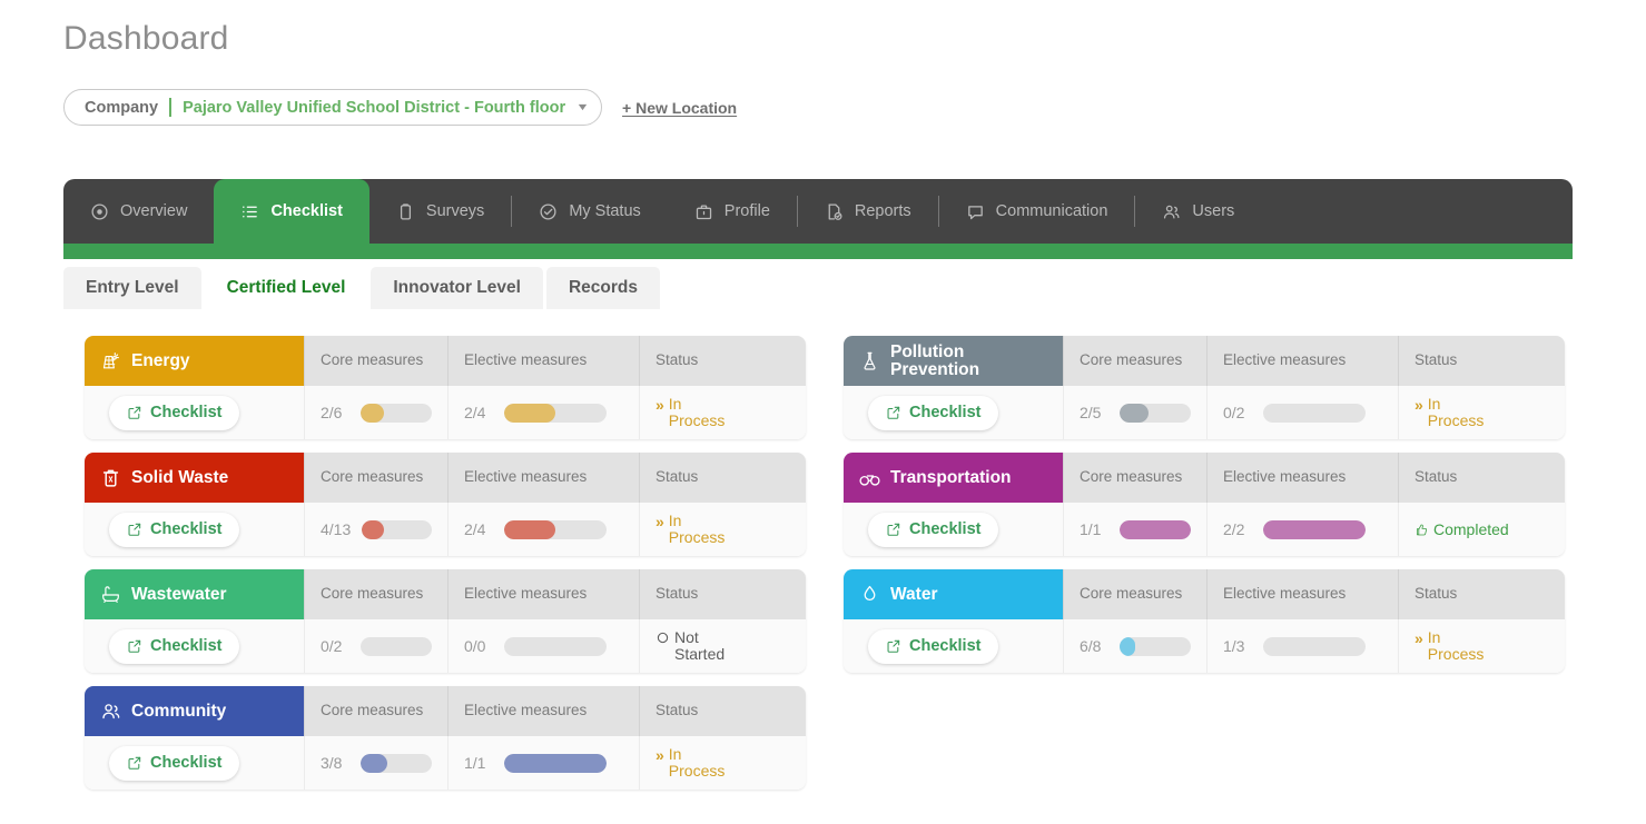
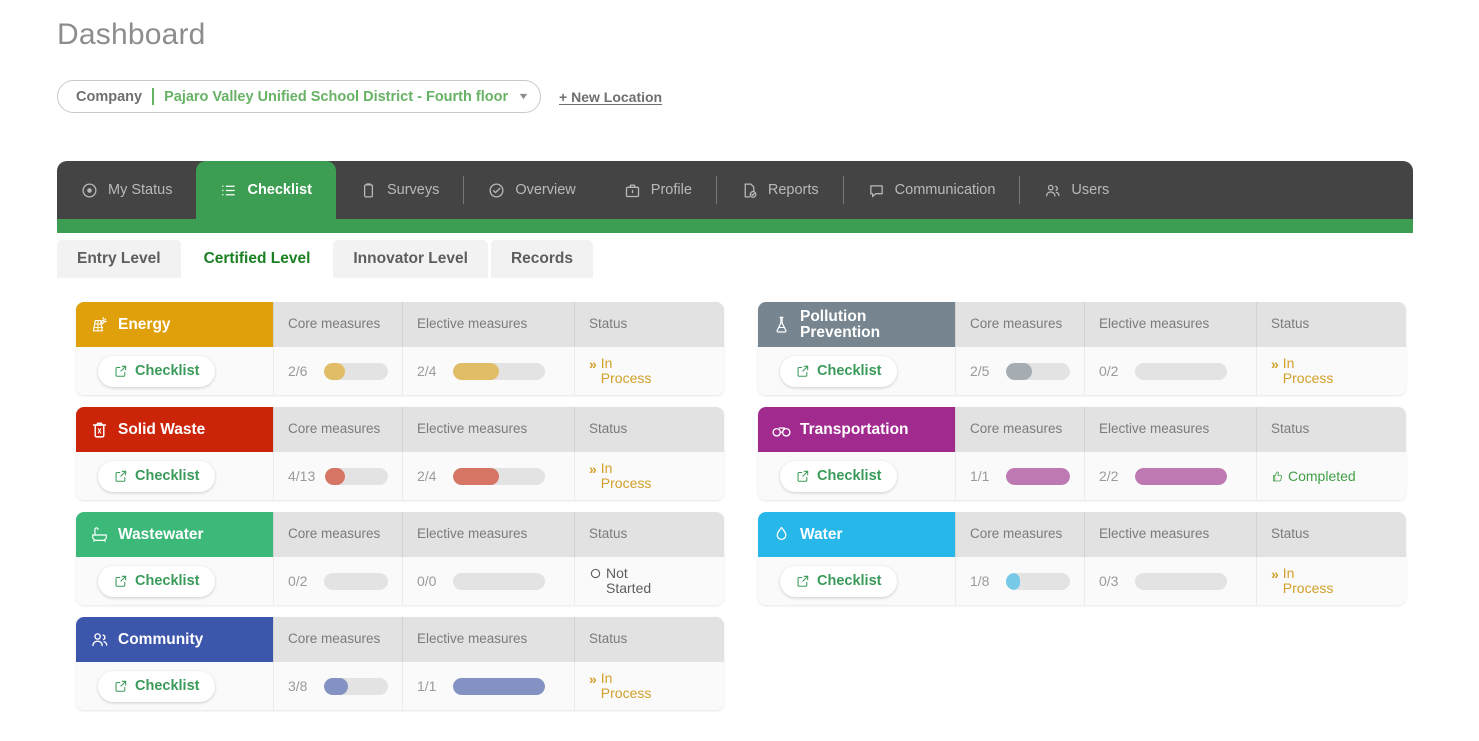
  Dashboard
  Company
  Pajaro Valley Unified School District - Fourth floor
  ▼
  + New Location
- Overview
+ My Status
  Checklist
  Surveys
- My Status
+ Overview
  Profile
  Reports
  Communication
  Users
  Entry Level
  Certified Level
  Innovator Level
  Records
  Energy
  Checklist
  Core measures
  2/6
  Elective measures
  2/4
  Status
  »
  In
  Process
  Pollution
  Prevention
  Checklist
  Core measures
  2/5
  Elective measures
  0/2
  Status
  »
  In
  Process
  Solid Waste
  Checklist
  Core measures
  4/13
  Elective measures
  2/4
  Status
  »
  In
  Process
  Transportation
  Checklist
  Core measures
  1/1
  Elective measures
  2/2
  Status
  Completed
  Wastewater
  Checklist
  Core measures
  0/2
  Elective measures
  0/0
  Status
  Not
  Started
  Water
  Checklist
  Core measures
- 6/8
+ 1/8
  Elective measures
- 1/3
+ 0/3
  Status
  »
  In
  Process
  Community
  Checklist
  Core measures
  3/8
  Elective measures
  1/1
  Status
  »
  In
  Process
